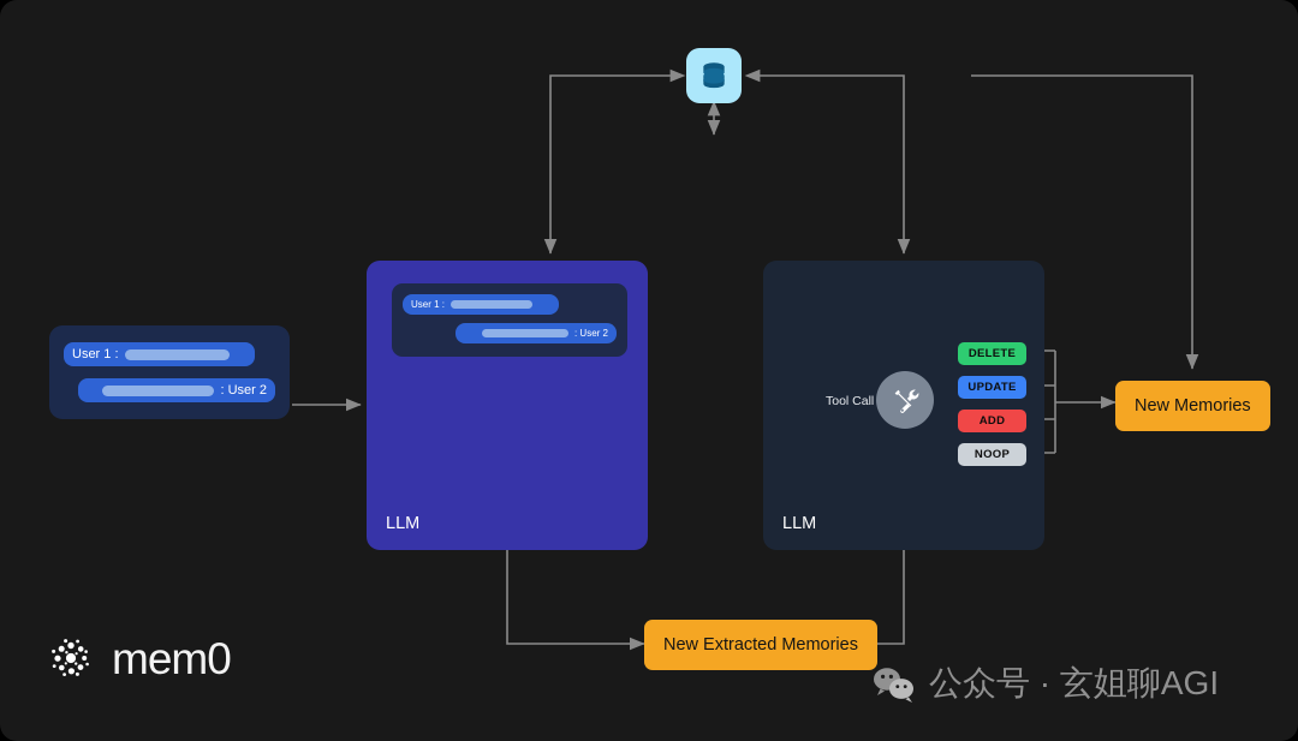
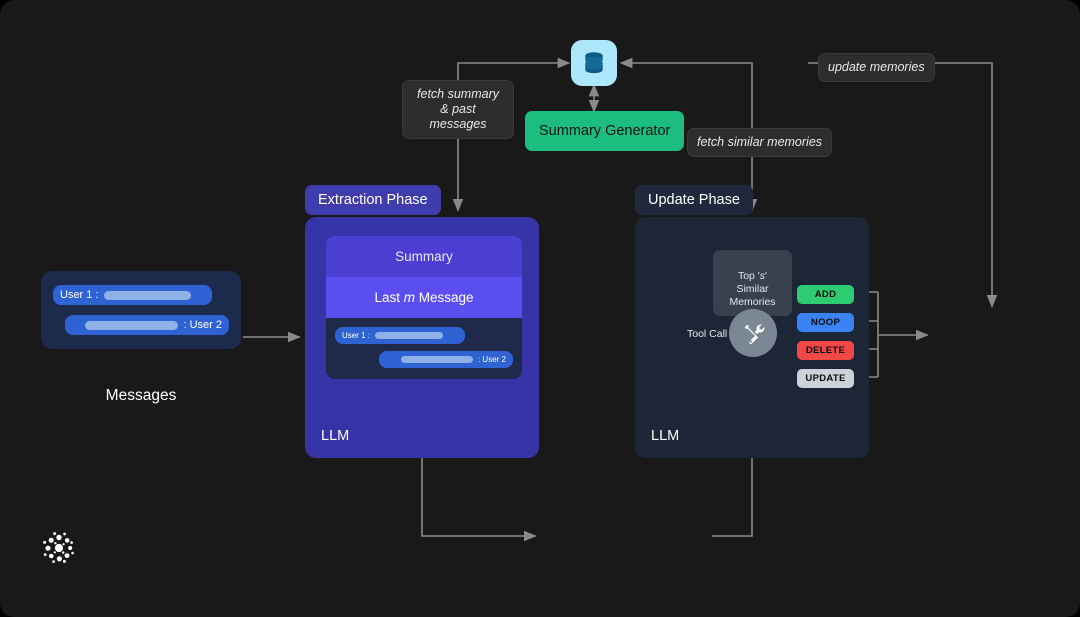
+ fetch summary
+ & past messages
+ Summary Generator
+ fetch similar memories
+ update memories
  User 1 :
  : User 2
+ Messages
+ Extraction Phase
+ Summary
+ Last m Message
  User 1 :
  : User 2
  LLM
+ Update Phase
  LLM
+ Top 's' Similar
+ Memories
  Tool Call
- DELETE
+ ADD
- UPDATE
+ NOOP
- ADD
+ DELETE
- NOOP
+ UPDATE
- New Memories
- New Extracted Memories
- mem0
- 公众号 · 玄姐聊AGI
